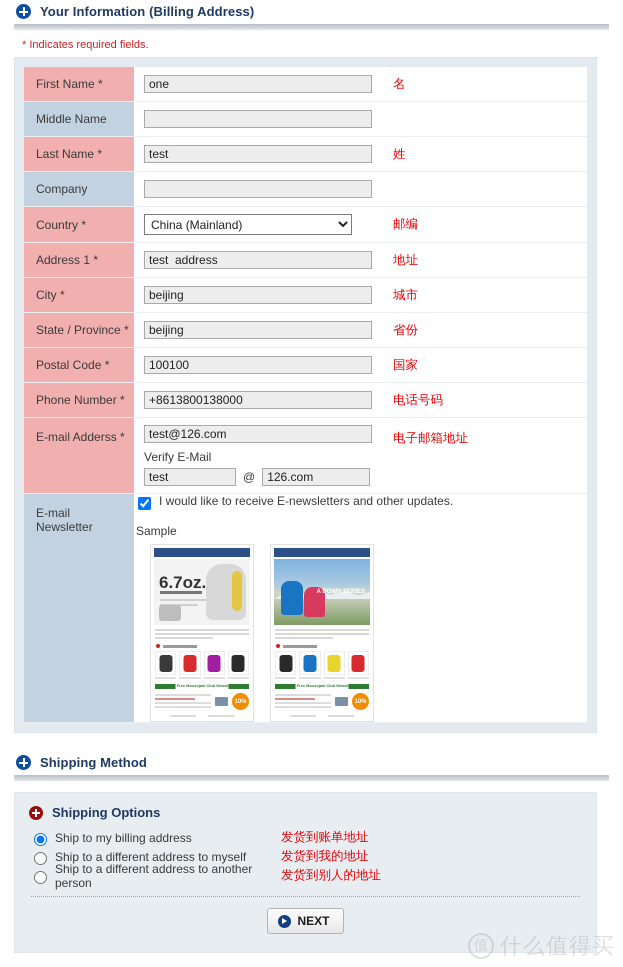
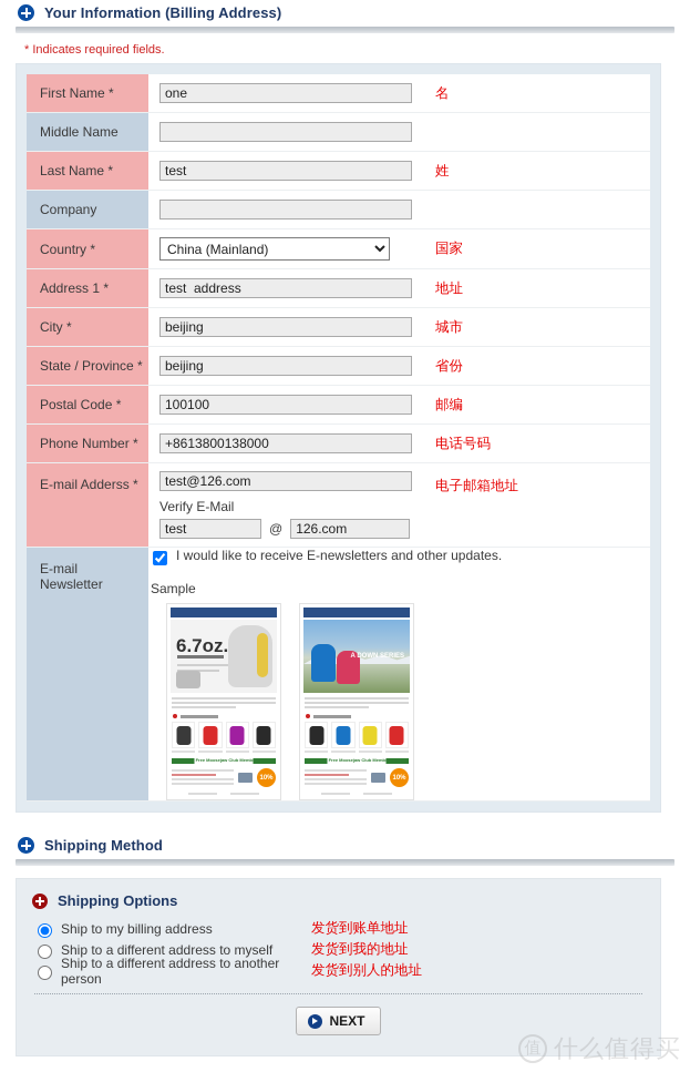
  Your Information (Billing Address)
  * Indicates required fields.
  First Name *	one	名
  Middle Name
  Last Name *	test	姓
  Company
- Country *	China (Mainland)	邮编
+ Country *	China (Mainland)	国家
  Address 1 *	test address	地址
  City *	beijing	城市
  State / Province *	beijing	省份
- Postal Code *	100100	国家
+ Postal Code *	100100	邮编
  Phone Number *	+8613800138000	电话号码
  E-mail Adderss *	test@126.com Verify E-Mail test @ 126.com	电子邮箱地址
  Shipping Method
  Shipping Options
  Ship to my billing address
  发货到账单地址
  Ship to a different address to myself
  发货到我的地址
  Ship to a different address to another person
  发货到别人的地址
  NEXT
  值
  什么值得买
